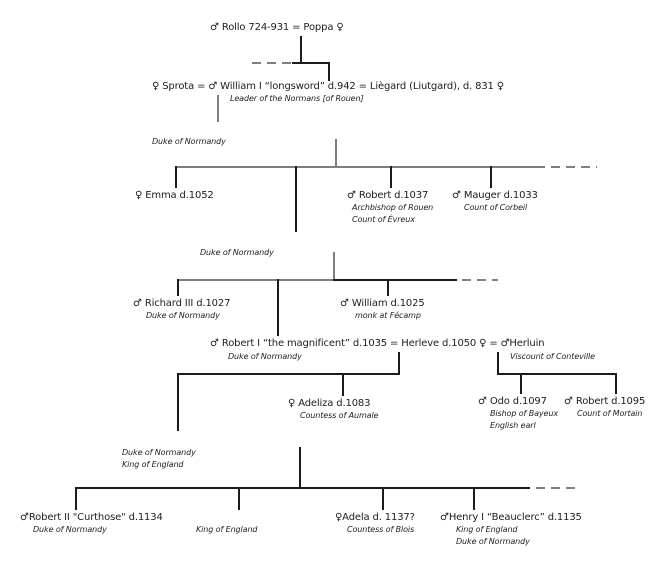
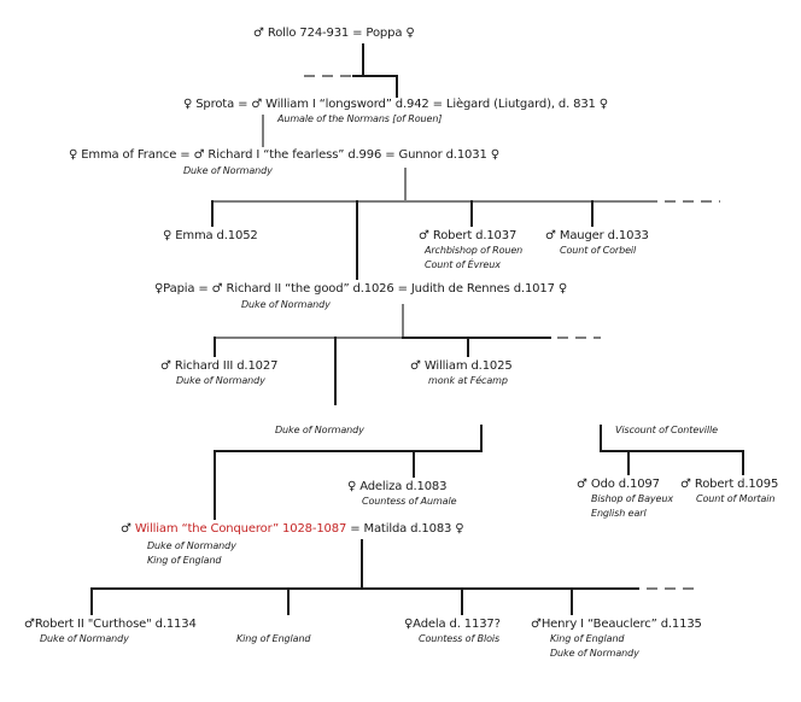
  ♂ Rollo 724-931 = Poppa ♀
  ♀ Sprota = ♂ William I “longsword” d.942 = Liègard (Liutgard), d. 831 ♀
- Leader of the Normans [of Rouen]
+ Aumale of the Normans [of Rouen]
+ ♀ Emma of France = ♂ Richard I “the fearless” d.996 = Gunnor d.1031 ♀
  Duke of Normandy
  ♀ Emma d.1052
  ♂ Robert d.1037
  Archbishop of Rouen
  Count of Évreux
  ♂ Mauger d.1033
  Count of Corbeil
+ ♀Papia = ♂ Richard II “the good” d.1026 = Judith de Rennes d.1017 ♀
  Duke of Normandy
  ♂ Richard III d.1027
  Duke of Normandy
  ♂ William d.1025
  monk at Fécamp
- ♂ Robert I “the magnificent” d.1035 = Herleve d.1050 ♀ = ♂Herluin
  Duke of Normandy
  Viscount of Conteville
  ♀ Adeliza d.1083
  Countess of Aumale
  ♂ Odo d.1097
  Bishop of Bayeux
  English earl
  ♂ Robert d.1095
  Count of Mortain
+ ♂ William “the Conqueror” 1028-1087 = Matilda d.1083 ♀
  Duke of Normandy
  King of England
  ♂Robert II "Curthose" d.1134
  Duke of Normandy
  King of England
  ♀Adela d. 1137?
  Countess of Blois
  ♂Henry I “Beauclerc” d.1135
  King of England
  Duke of Normandy
